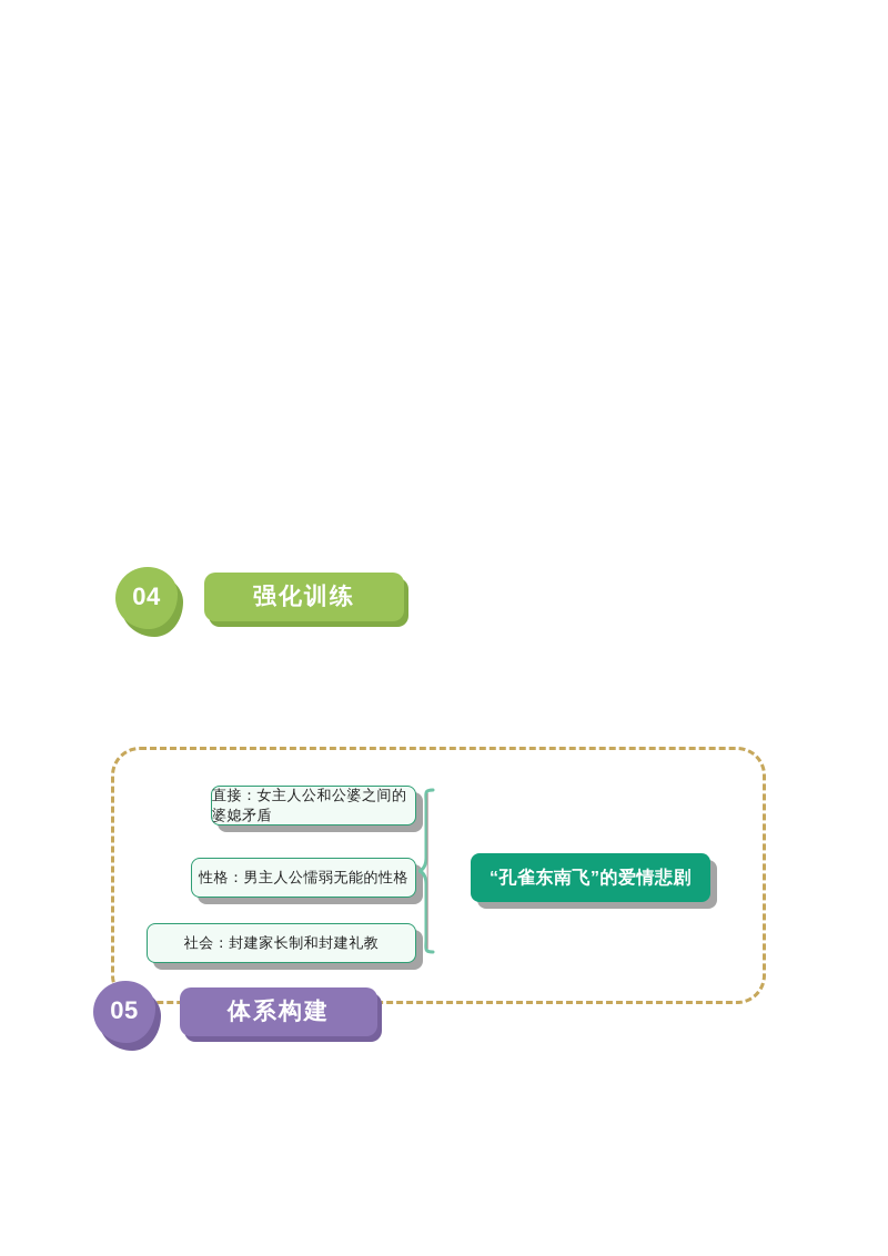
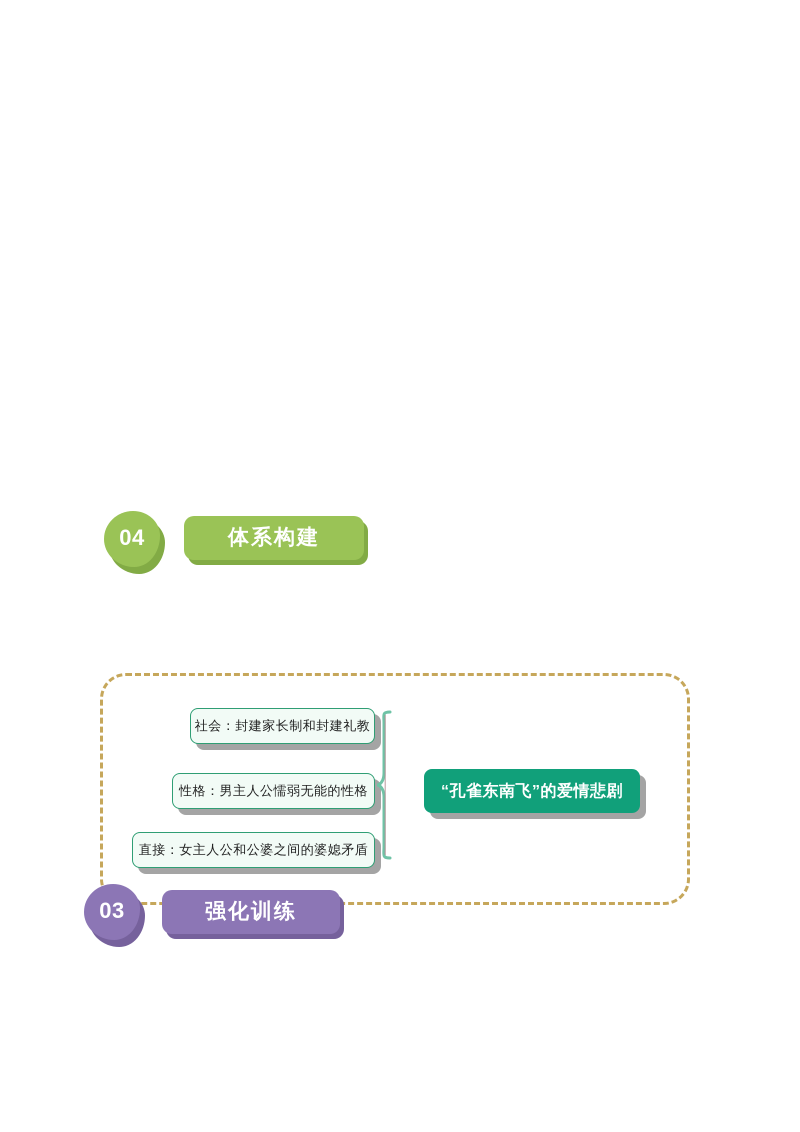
  04
- 强化训练
+ 体系构建
- 直接：女主人公和公婆之间的婆媳矛盾
+ 社会：封建家长制和封建礼教
  性格：男主人公懦弱无能的性格
- 社会：封建家长制和封建礼教
+ 直接：女主人公和公婆之间的婆媳矛盾
  “孔雀东南飞”的爱情悲剧
- 05
+ 03
- 体系构建
+ 强化训练
